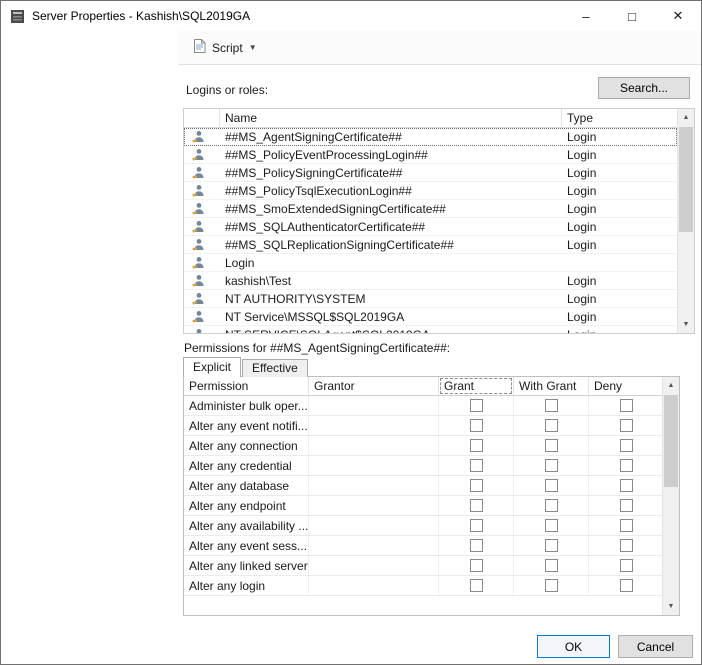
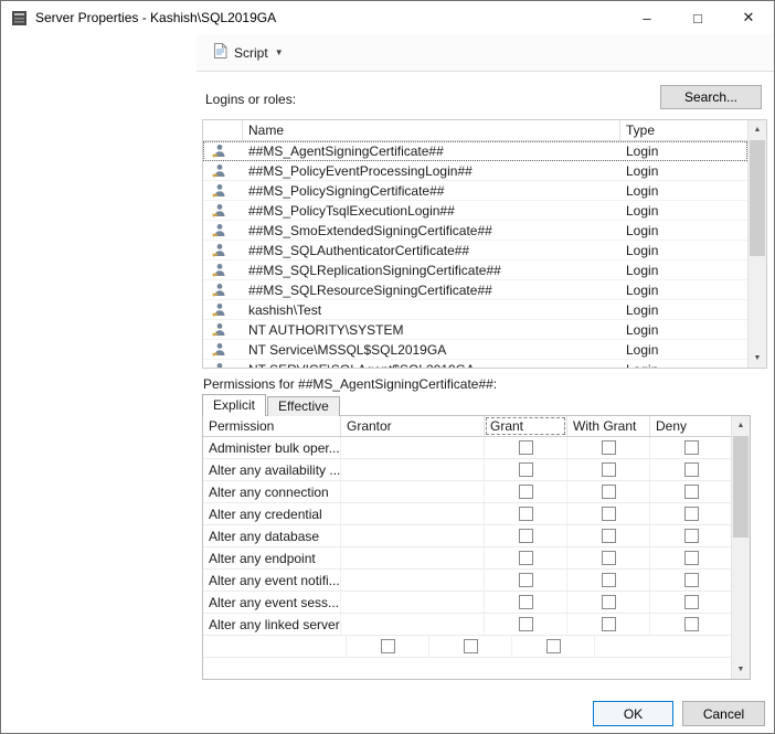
  Server Properties - Kashish\SQL2019GA
  –
  □
  ✕
  Script
  ▼
  Logins or roles:
  Search...
  Name
  Type
  ##MS_AgentSigningCertificate##
  Login
  ##MS_PolicyEventProcessingLogin##
  Login
  ##MS_PolicySigningCertificate##
  Login
  ##MS_PolicyTsqlExecutionLogin##
  Login
  ##MS_SmoExtendedSigningCertificate##
  Login
  ##MS_SQLAuthenticatorCertificate##
  Login
  ##MS_SQLReplicationSigningCertificate##
  Login
+ ##MS_SQLResourceSigningCertificate##
  Login
  kashish\Test
  Login
  NT AUTHORITY\SYSTEM
  Login
  NT Service\MSSQL$SQL2019GA
  Login
  Permissions for ##MS_AgentSigningCertificate##:
  Explicit
  Effective
  Permission
  Grantor
  Grant
  With Grant
  Deny
  Administer bulk oper...
- Alter any event notifi...
+ Alter any availability ...
  Alter any connection
  Alter any credential
  Alter any database
  Alter any endpoint
- Alter any availability ...
+ Alter any event notifi...
  Alter any event sess...
  Alter any linked server
- Alter any login
  OK
  Cancel
